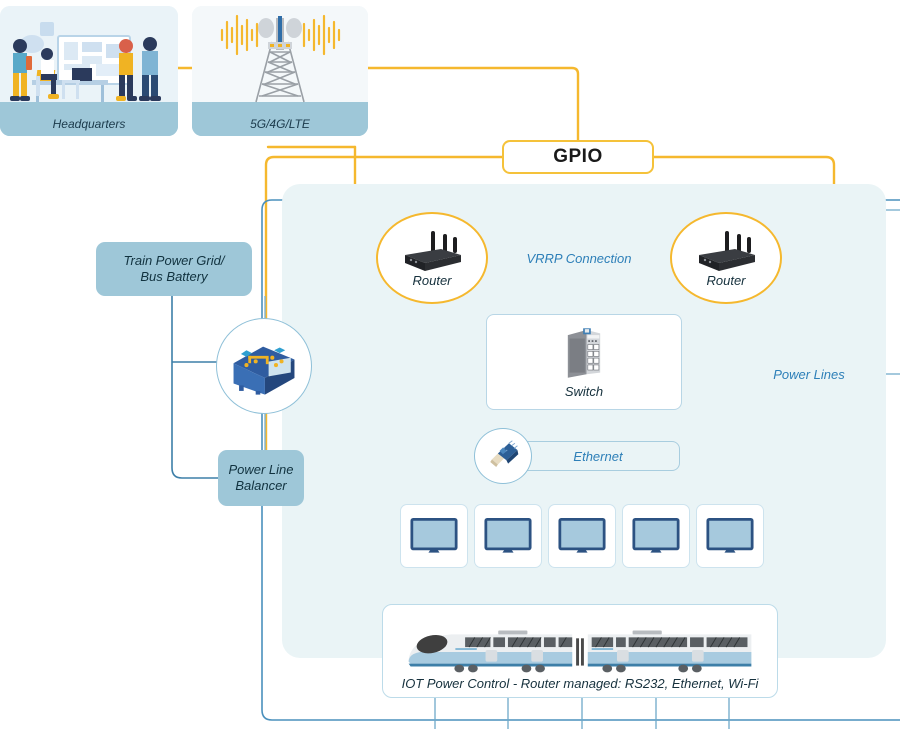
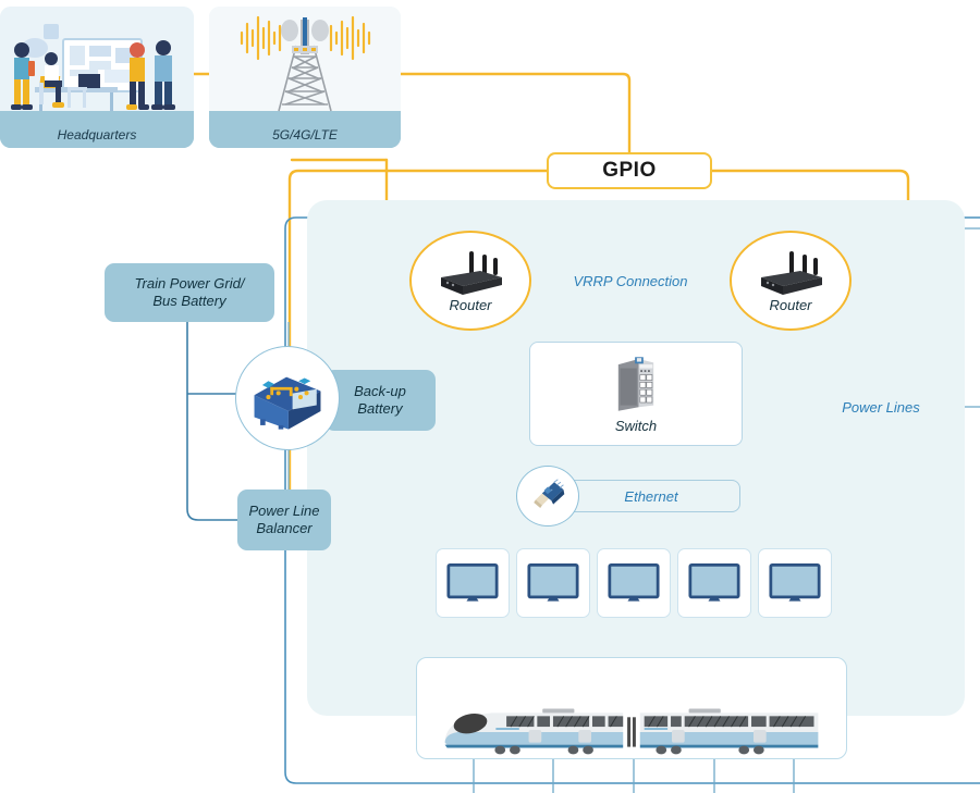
  Headquarters
  5G/4G/LTE
  GPIO
  Router
  Router
  VRRP Connection
  Switch
  Power Lines
  Ethernet
- IOT Power Control - Router managed: RS232, Ethernet, Wi-Fi
  Train Power Grid/
  Bus Battery
+ Back-up
+ Battery
  Power Line
  Balancer
